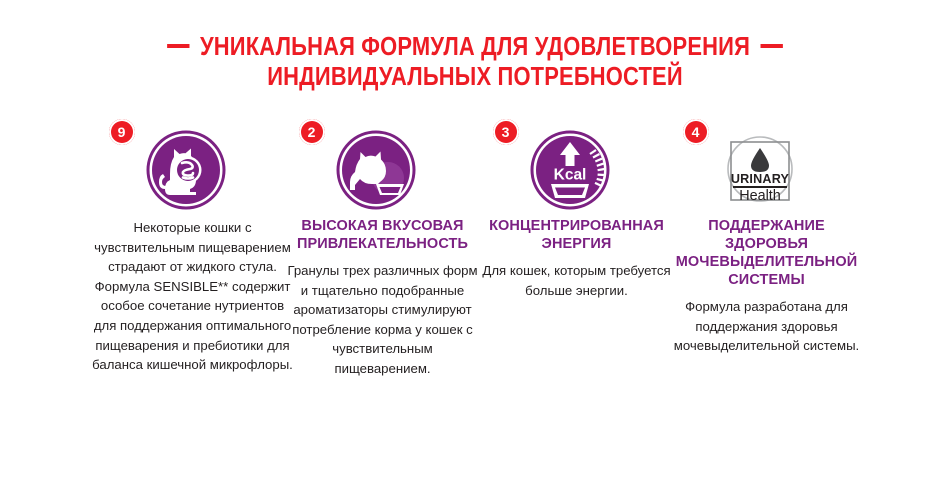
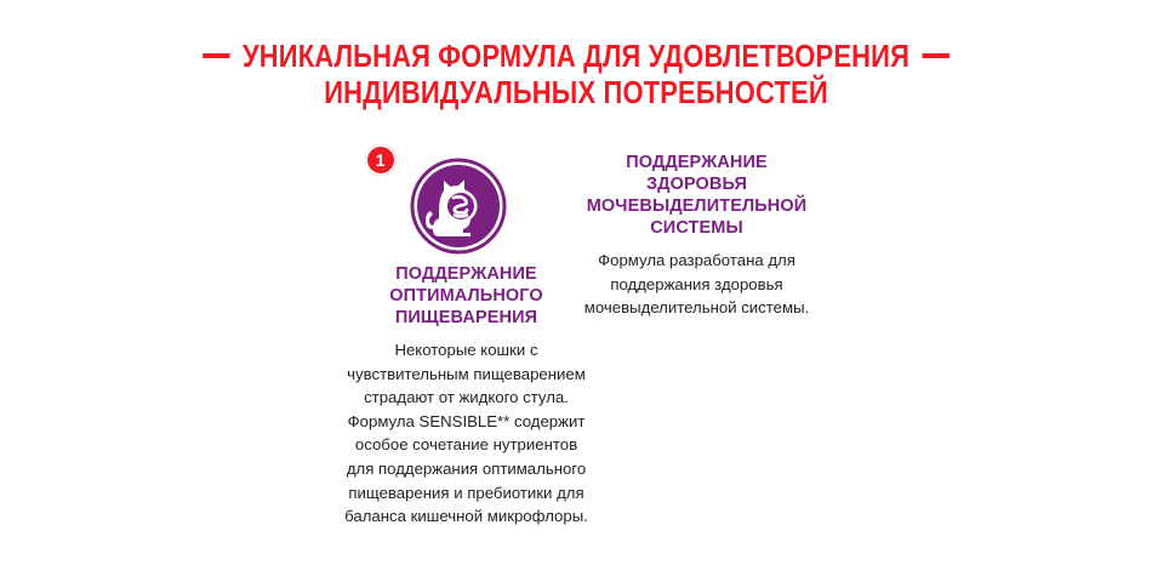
  УНИКАЛЬНАЯ ФОРМУЛА ДЛЯ УДОВЛЕТВОРЕНИЯ
  ИНДИВИДУАЛЬНЫХ ПОТРЕБНОСТЕЙ
- 9
+ 1
+ ПОДДЕРЖАНИЕ ОПТИМАЛЬНОГО ПИЩЕВАРЕНИЯ
  Некоторые кошки с чувствительным пищеварением страдают от жидкого стула. Формула SENSIBLE** содержит особое сочетание нутриентов для поддержания оптимального пищеварения и пребиотики для баланса кишечной микрофлоры.
- 2
- ВЫСОКАЯ ВКУСОВАЯ ПРИВЛЕКАТЕЛЬНОСТЬ
- Гранулы трех различных форм и тщательно подобранные ароматизаторы стимулируют потребление корма у кошек с чувствительным пищеварением.
- 3
- Kcal
- КОНЦЕНТРИРОВАННАЯ ЭНЕРГИЯ
- Для кошек, которым требуется больше энергии.
- 4
- URINARY
- Health
  ПОДДЕРЖАНИЕ ЗДОРОВЬЯ МОЧЕВЫДЕЛИТЕЛЬНОЙ СИСТЕМЫ
  Формула разработана для поддержания здоровья мочевыделительной системы.
